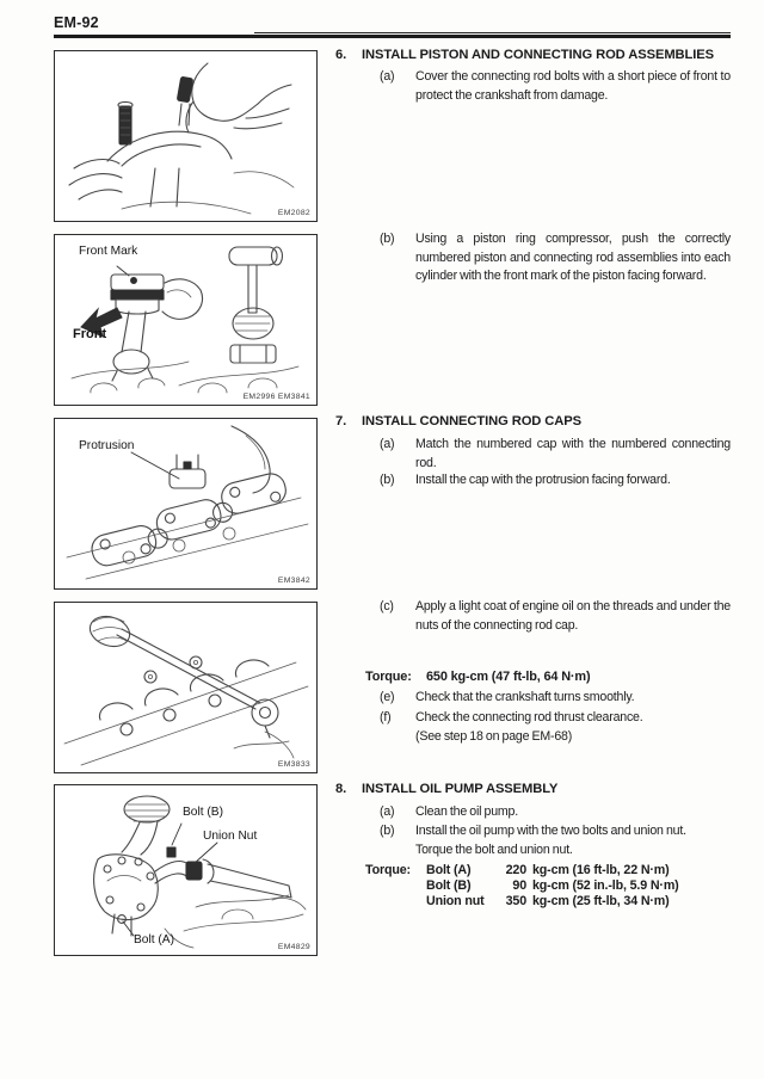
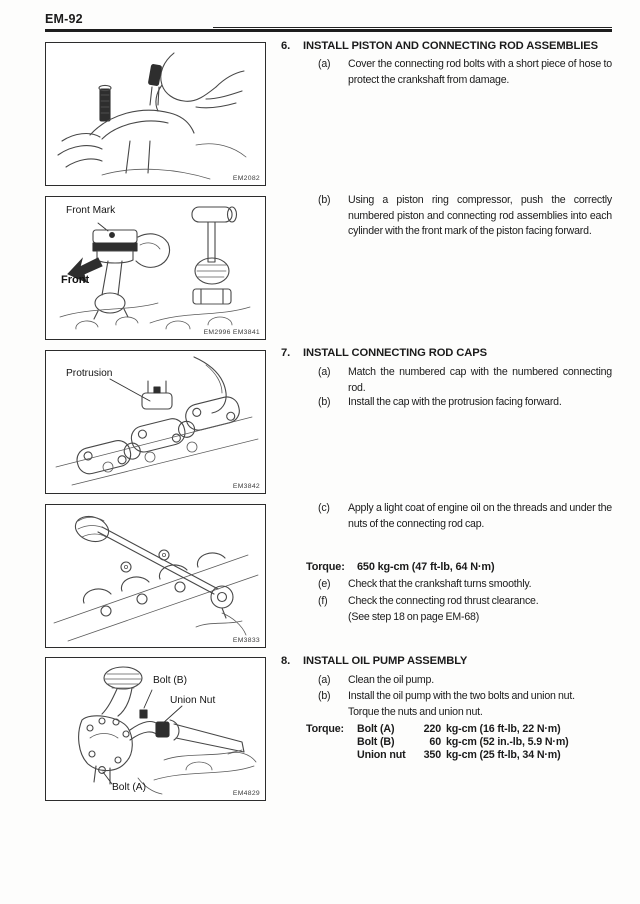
  EM-92
  Front Mark
  Front
  Protrusion
  Bolt (B)
  Union Nut
  Bolt (A)
  6.
  INSTALL PISTON AND CONNECTING ROD ASSEMBLIES
  (a)
- Cover the connecting rod bolts with a short piece of front to protect the crankshaft from damage.
+ Cover the connecting rod bolts with a short piece of hose to protect the crankshaft from damage.
  (b)
  Using a piston ring compressor, push the correctly numbered piston and connecting rod assemblies into each cylinder with the front mark of the piston facing forward.
  7.
  INSTALL CONNECTING ROD CAPS
  (a)
  Match the numbered cap with the numbered connecting rod.
  (b)
  Install the cap with the protrusion facing forward.
  (c)
  Apply a light coat of engine oil on the threads and under the nuts of the connecting rod cap.
  Torque:
  650 kg-cm (47 ft-lb, 64 N·m)
  (e)
  Check that the crankshaft turns smoothly.
  (f)
  Check the connecting rod thrust clearance.
  (See step 18 on page EM-68)
  8.
  INSTALL OIL PUMP ASSEMBLY
  (a)
  Clean the oil pump.
  (b)
  Install the oil pump with the two bolts and union nut.
- Torque the bolt and union nut.
+ Torque the nuts and union nut.
  Torque:
  Bolt (A)
  220
  kg-cm (16 ft-lb, 22 N·m)
  Bolt (B)
- 90
+ 60
  kg-cm (52 in.-lb, 5.9 N·m)
  Union nut
  350
  kg-cm (25 ft-lb, 34 N·m)
